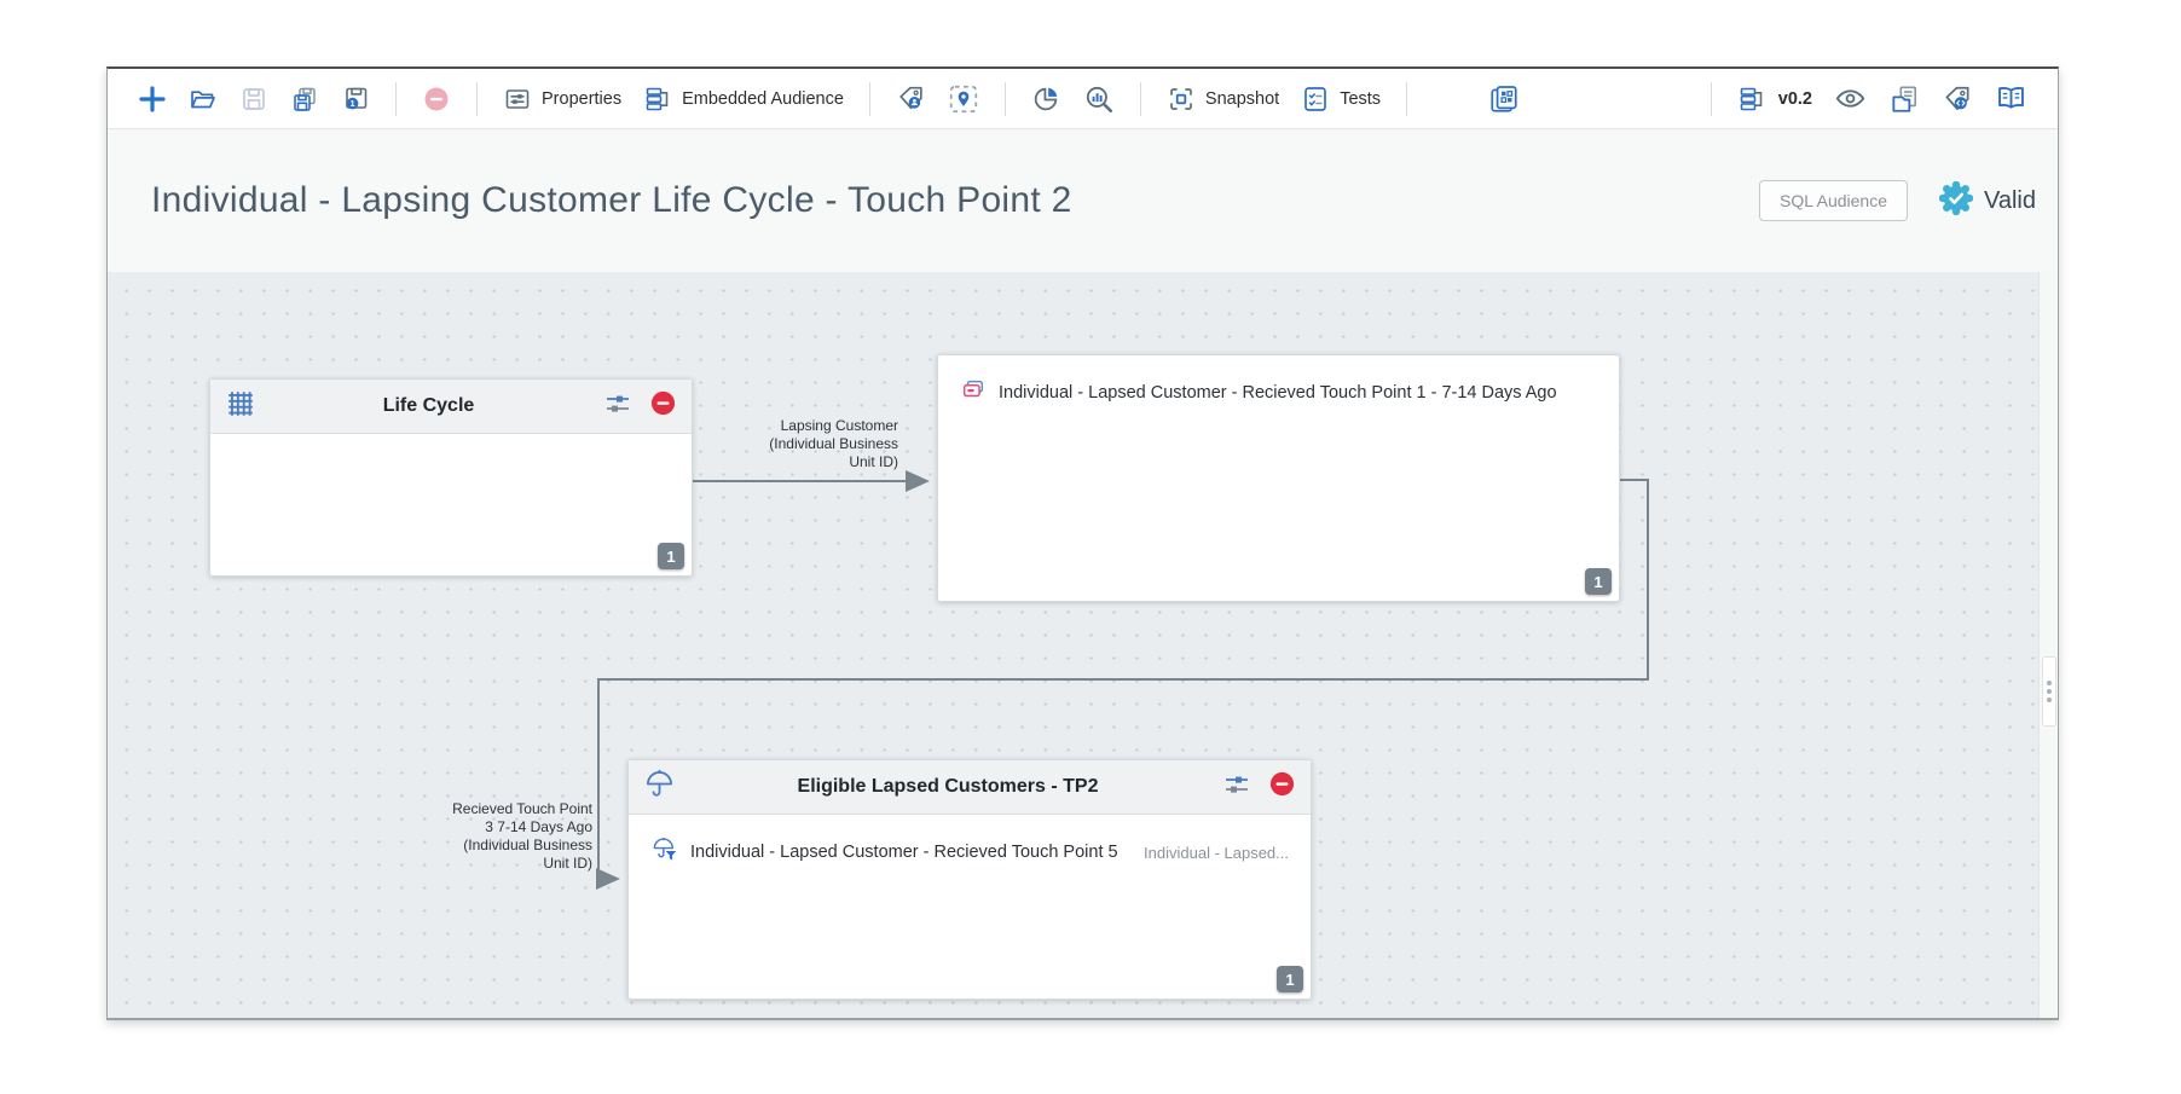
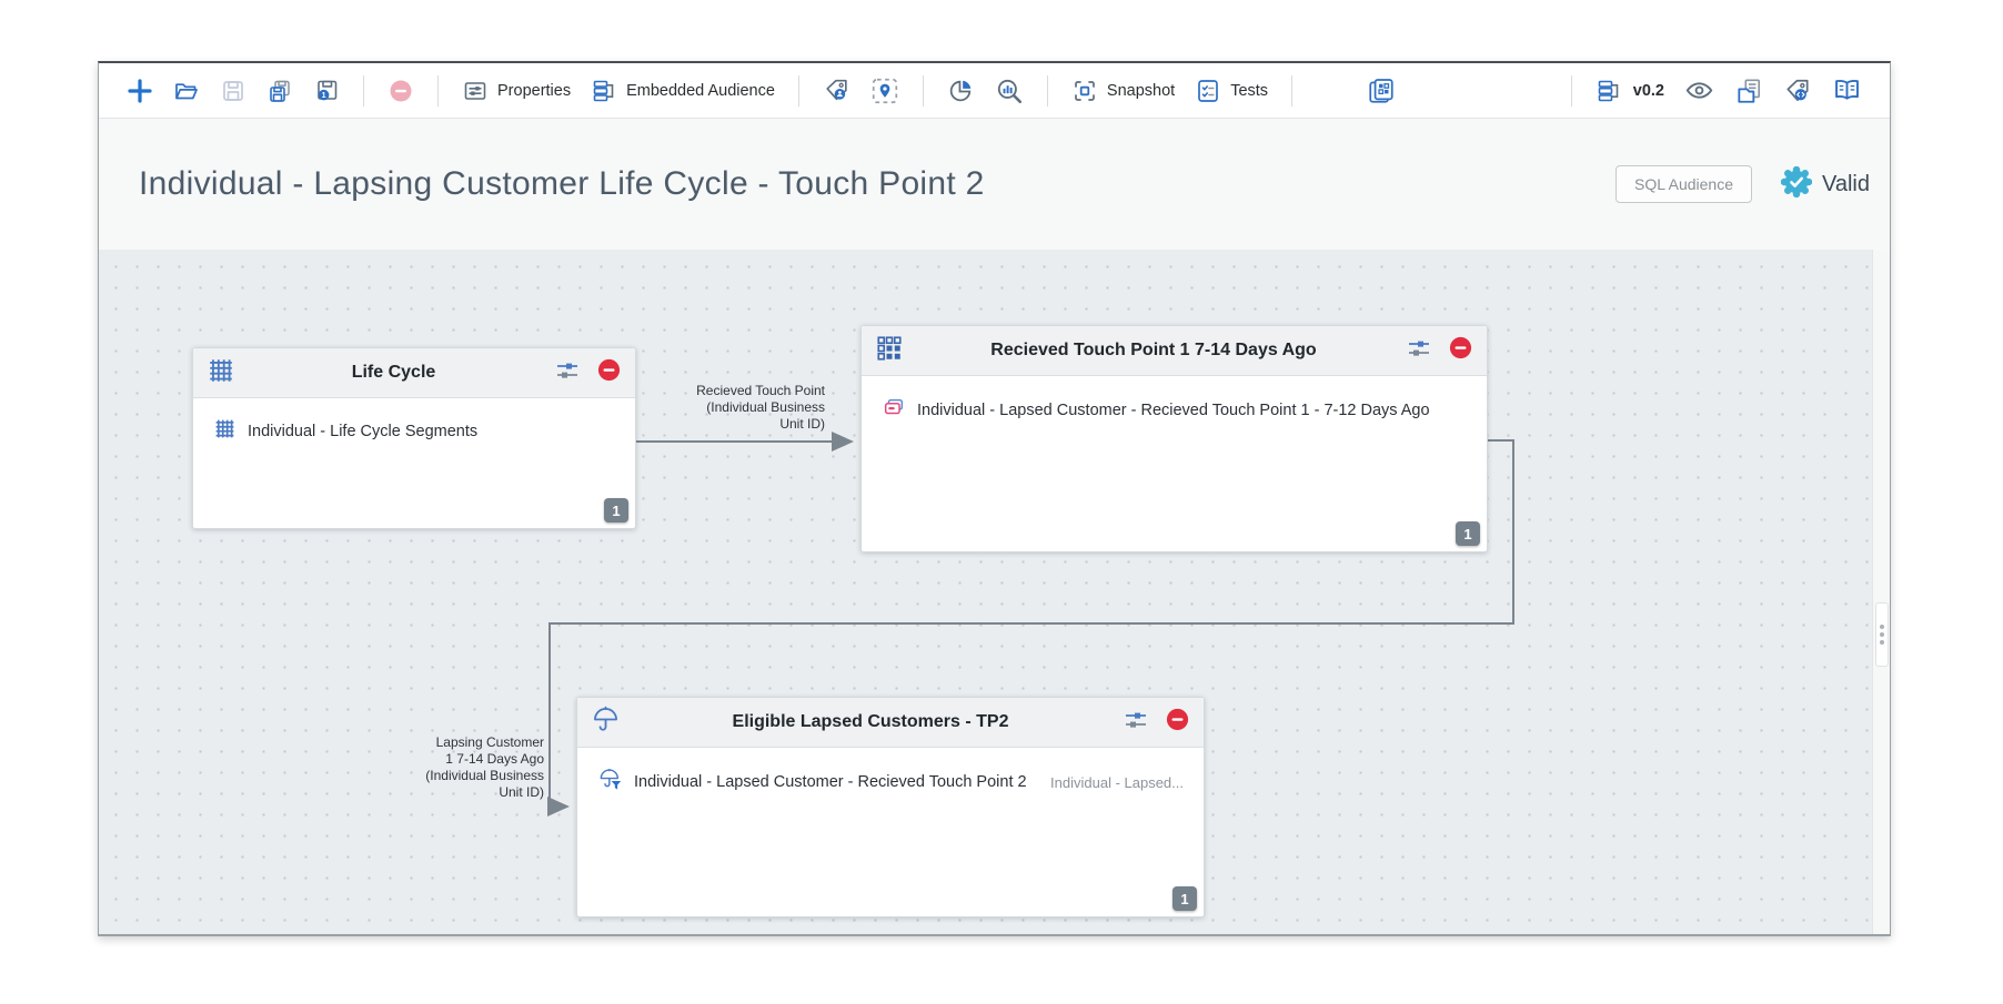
  Properties
  Embedded Audience
  Snapshot
  Tests
  v0.2
  Individual - Lapsing Customer Life Cycle - Touch Point 2
  SQL Audience
  Valid
- Lapsing Customer
+ Recieved Touch Point
  (Individual Business
  Unit ID)
- Recieved Touch Point
+ Lapsing Customer
- 3 7-14 Days Ago
+ 1 7-14 Days Ago
  (Individual Business
  Unit ID)
  Life Cycle
+ Individual - Life Cycle Segments
  1
+ Recieved Touch Point 1 7-14 Days Ago
- Individual - Lapsed Customer - Recieved Touch Point 1 - 7-14 Days Ago
+ Individual - Lapsed Customer - Recieved Touch Point 1 - 7-12 Days Ago
  1
  Eligible Lapsed Customers - TP2
- Individual - Lapsed Customer - Recieved Touch Point 5
+ Individual - Lapsed Customer - Recieved Touch Point 2
  Individual - Lapsed...
  1
